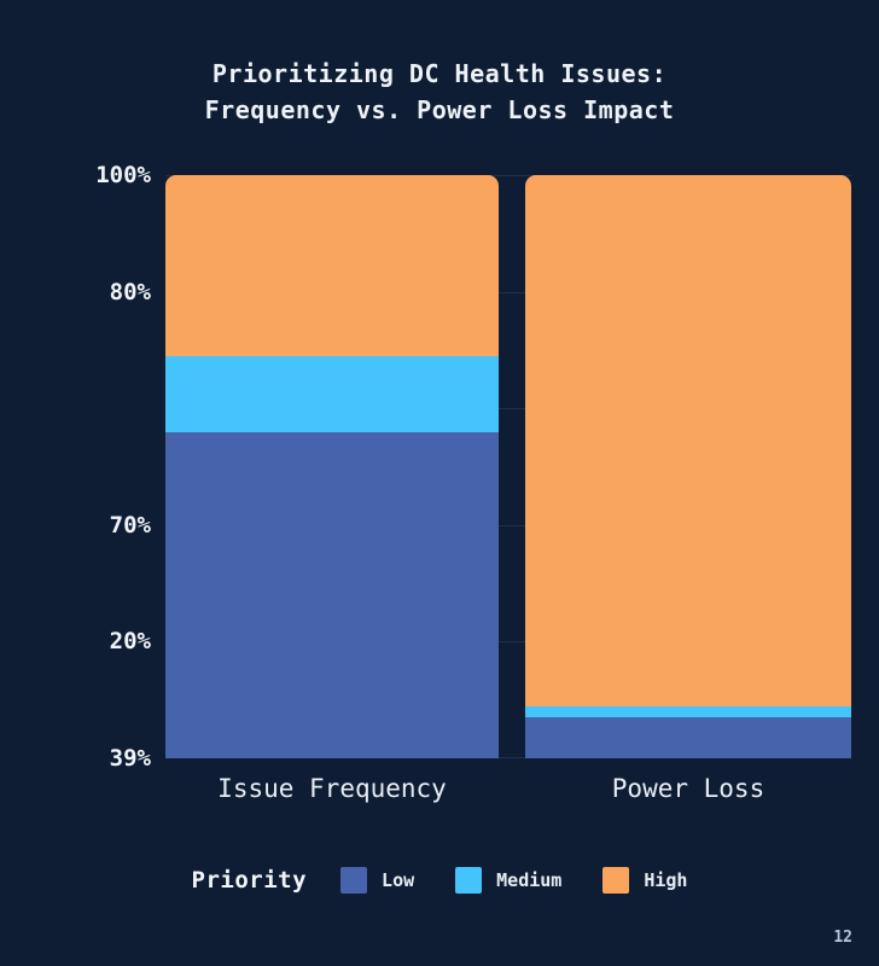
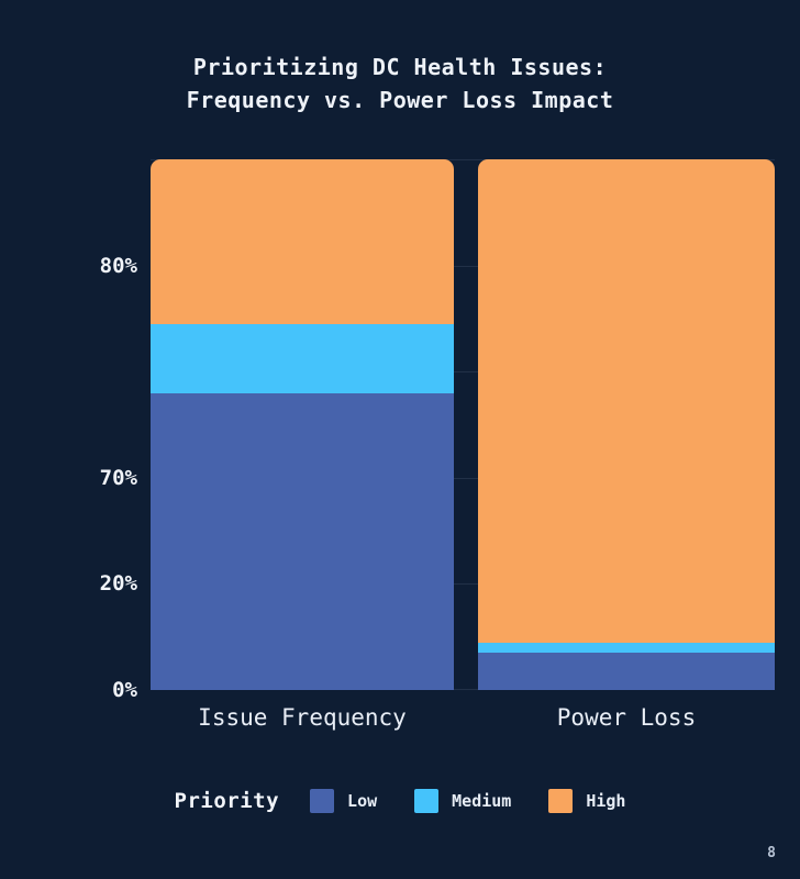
  Prioritizing DC Health Issues:
  Frequency vs. Power Loss Impact
- 39%
+ 0%
  20%
  70%
  80%
- 100%
  Issue Frequency
  Power Loss
  Priority
  Low
  Medium
  High
- 12
+ 8
